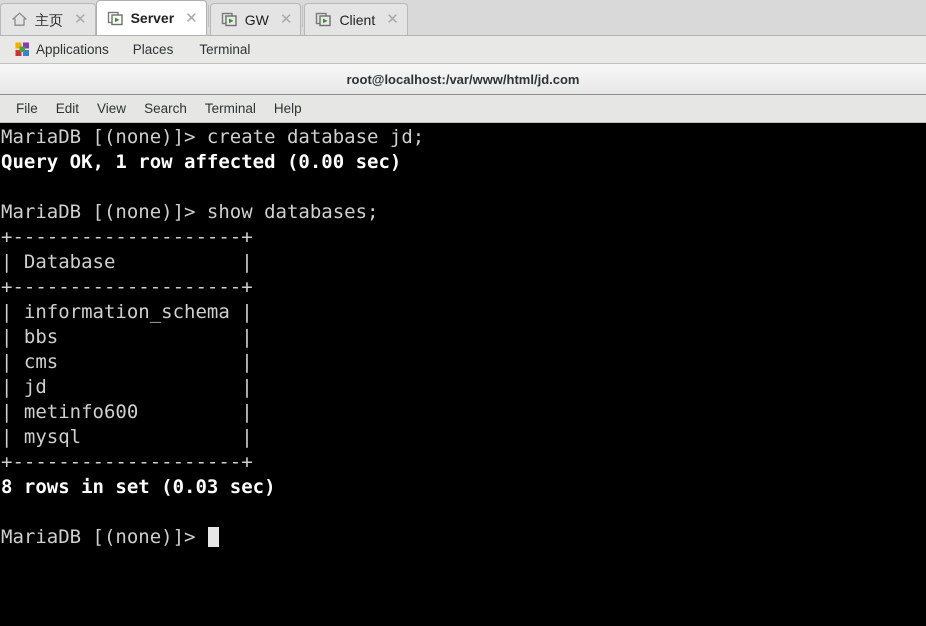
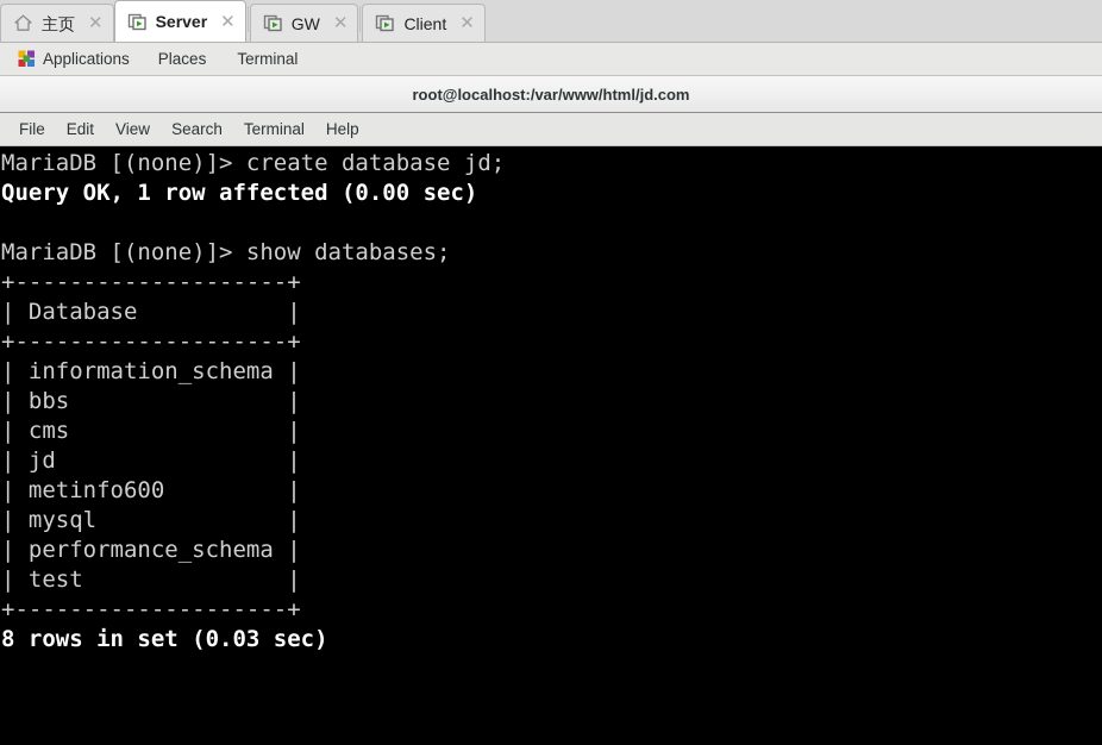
  主页
  ✕
  Server
  ✕
  GW
  ✕
  Client
  ✕
  Applications
  Places
  Terminal
  root@localhost:/var/www/html/jd.com
  File
  Edit
  View
  Search
  Terminal
  Help
  MariaDB [(none)]> create database jd;
  Query OK, 1 row affected (0.00 sec)
  MariaDB [(none)]> show databases;
  +--------------------+
  | Database |
  +--------------------+
  | information_schema |
  | bbs |
  | cms |
  | jd |
  | metinfo600 |
  | mysql |
+ | performance_schema |
+ | test |
  +--------------------+
  8 rows in set (0.03 sec)
- MariaDB [(none)]>
